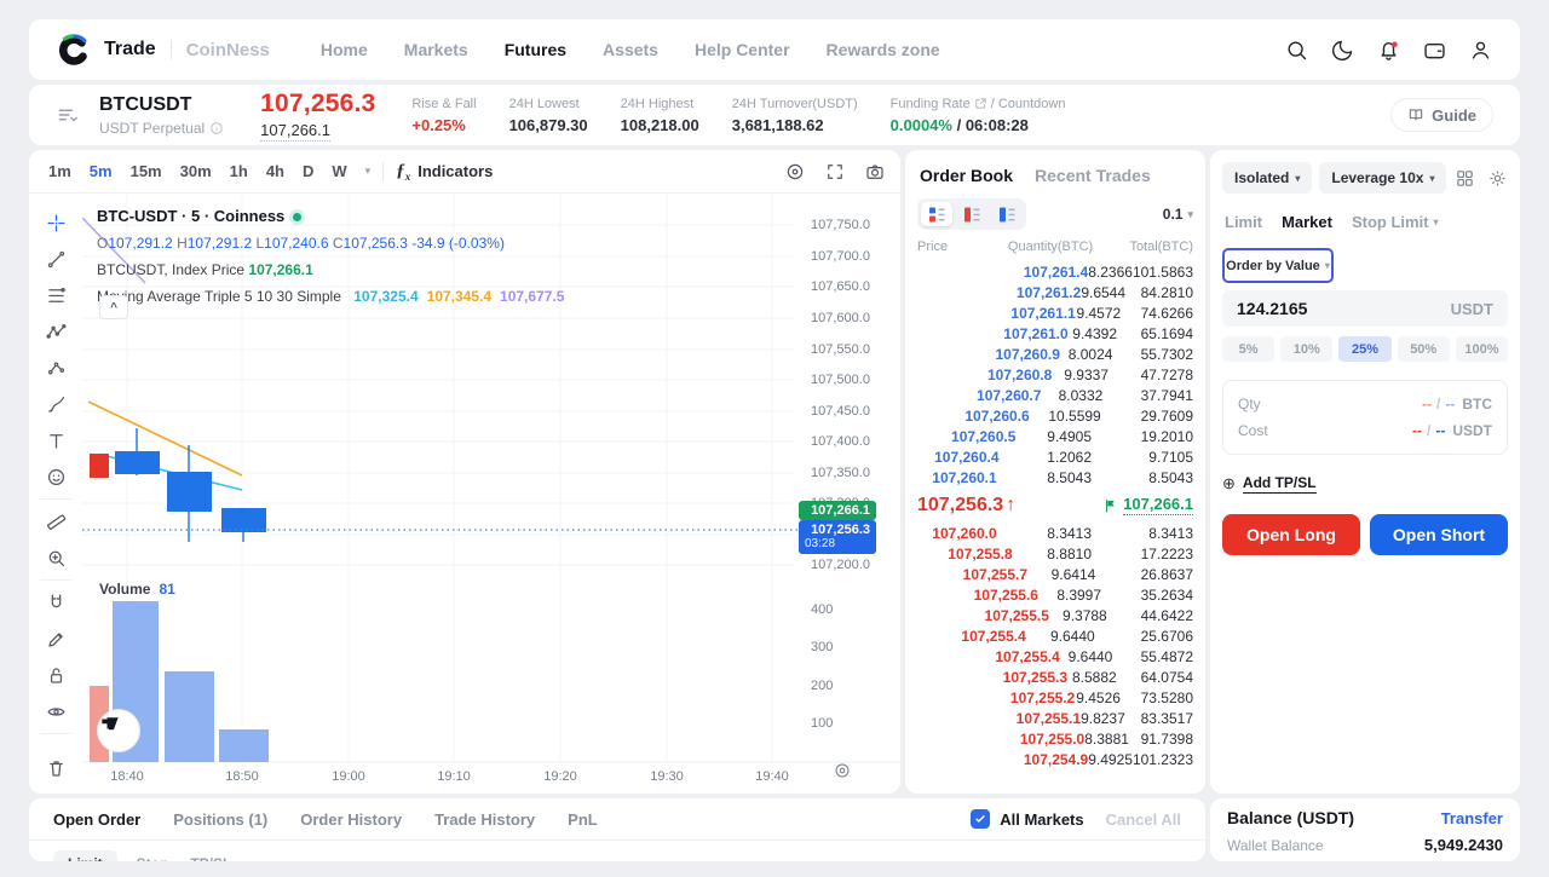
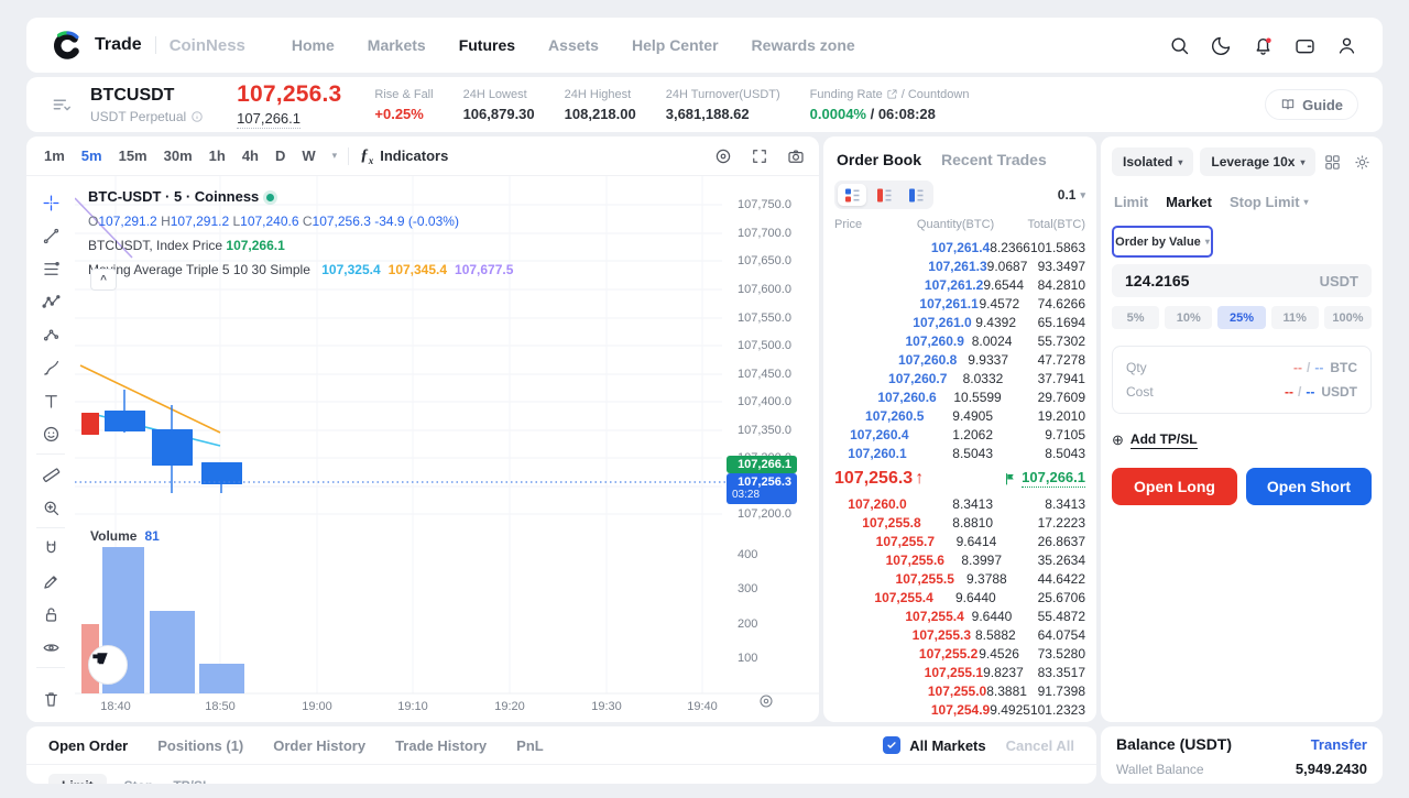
  Trade
  CoinNess
  Home
  Markets
  Futures
  Assets
  Help Center
  Rewards zone
  BTCUSDT
  USDT Perpetual
  107,256.3
  107,266.1
  Rise & Fall
  +0.25%
  24H Lowest
  106,879.30
  24H Highest
  108,218.00
  24H Turnover(USDT)
  3,681,188.62
  Funding Rate
  / Countdown
  0.0004% / 06:08:28
  Guide
  BTC-USDT · 5 · Coinness
  O107,291.2 H107,291.2 L107,240.6 C107,256.3 -34.9 (-0.03%)
  BTCUSDT, Index Price 107,266.1
  ng Average Triple 5 10 30 Simple 107,325.4 107,345.4 107,677.5
  ^
  Volume 81
  107,266.1
  107,256.3
  03:28
  107,750.0
  107,700.0
  107,650.0
  107,600.0
  107,550.0
  107,500.0
  107,450.0
  107,400.0
  107,350.0
  107,200.0
  400
  300
  200
  100
  18:40
  18:50
  19:00
  19:10
  19:20
  19:30
  19:40
  1m
  5m
  15m
  30m
  1h
  4h
  D
  W
  ▾
  ƒx
  Indicators
  Order Book
  Recent Trades
  0.1
  ▾
  Price
  Quantity(BTC)
  Total(BTC)
  107,261.4
  8.2366
  101.5863
+ 107,261.3
+ 9.0687
+ 93.3497
  107,261.2
  9.6544
  84.2810
  107,261.1
  9.4572
  74.6266
  107,261.0
  9.4392
  65.1694
  107,260.9
  8.0024
  55.7302
  107,260.8
  9.9337
  47.7278
  107,260.7
  8.0332
  37.7941
  107,260.6
  10.5599
  29.7609
  107,260.5
  9.4905
  19.2010
  107,260.4
  1.2062
  9.7105
  107,260.1
  8.5043
  8.5043
  107,256.3
  ↑
  107,266.1
  107,260.0
  8.3413
  8.3413
  107,255.8
  8.8810
  17.2223
  107,255.7
  9.6414
  26.8637
  107,255.6
  8.3997
  35.2634
  107,255.5
  9.3788
  44.6422
  107,255.4
  9.6440
  25.6706
  107,255.4
  9.6440
  55.4872
  107,255.3
  8.5882
  64.0754
  107,255.2
  9.4526
  73.5280
  107,255.1
  9.8237
  83.3517
  107,255.0
  8.3881
  91.7398
  107,254.9
  9.4925
  101.2323
  Isolated
  ▾
  Leverage 10x
  ▾
  Limit
  Market
  Stop Limit
  ▾
  Order by Value
  ▾
  124.2165
  USDT
  5%
  10%
  25%
- 50%
+ 11%
  100%
  Qty
  --
  /
  --
  BTC
  Cost
  --
  /
  --
  USDT
  ⊕
  Add TP/SL
  Open Long
  Open Short
  Open Order
  Positions (1)
  Order History
  Trade History
  PnL
  All Markets
  Cancel All
  Balance (USDT)
  Transfer
  Wallet Balance
  5,949.2430
